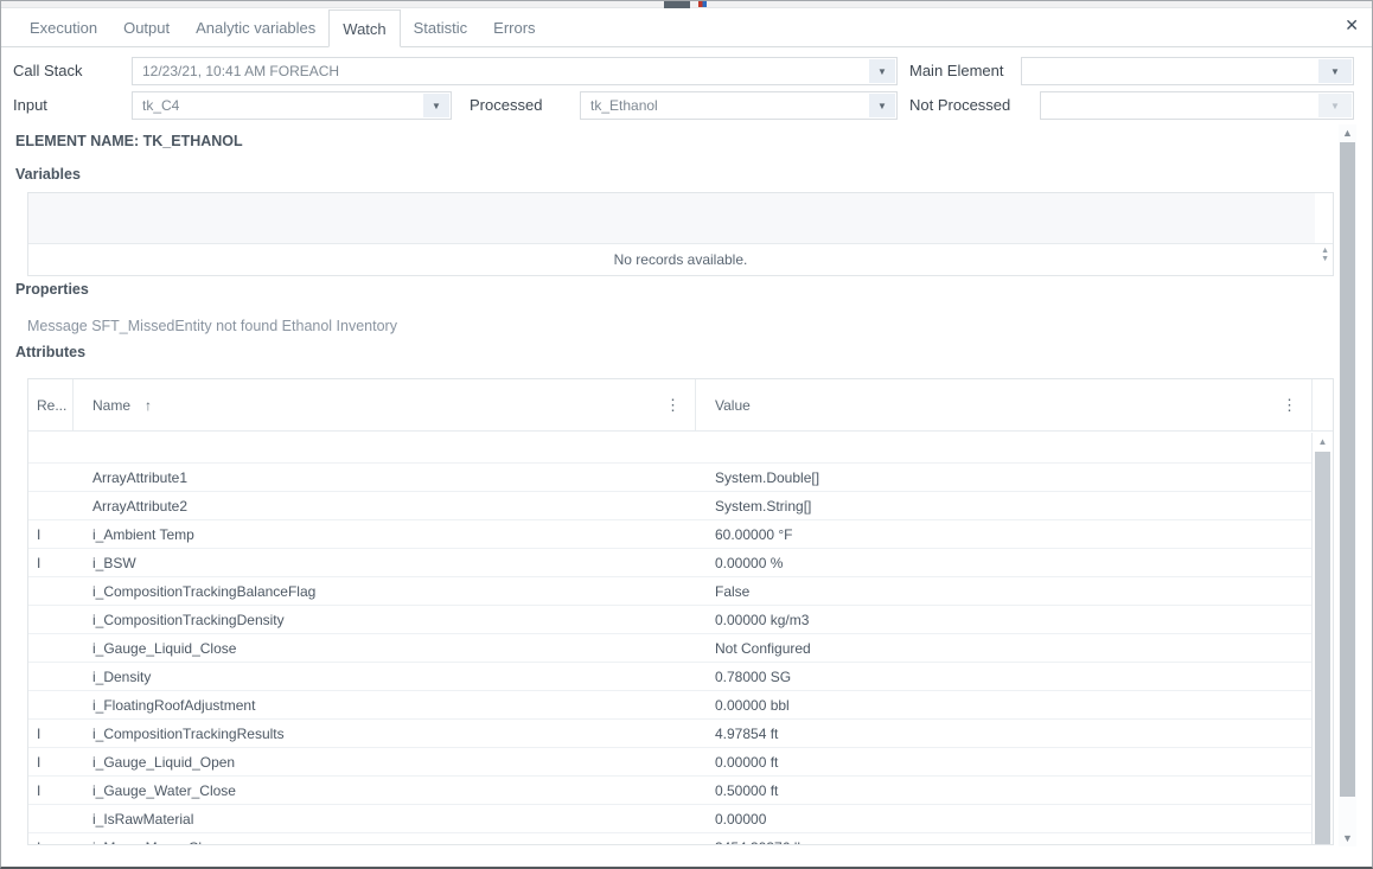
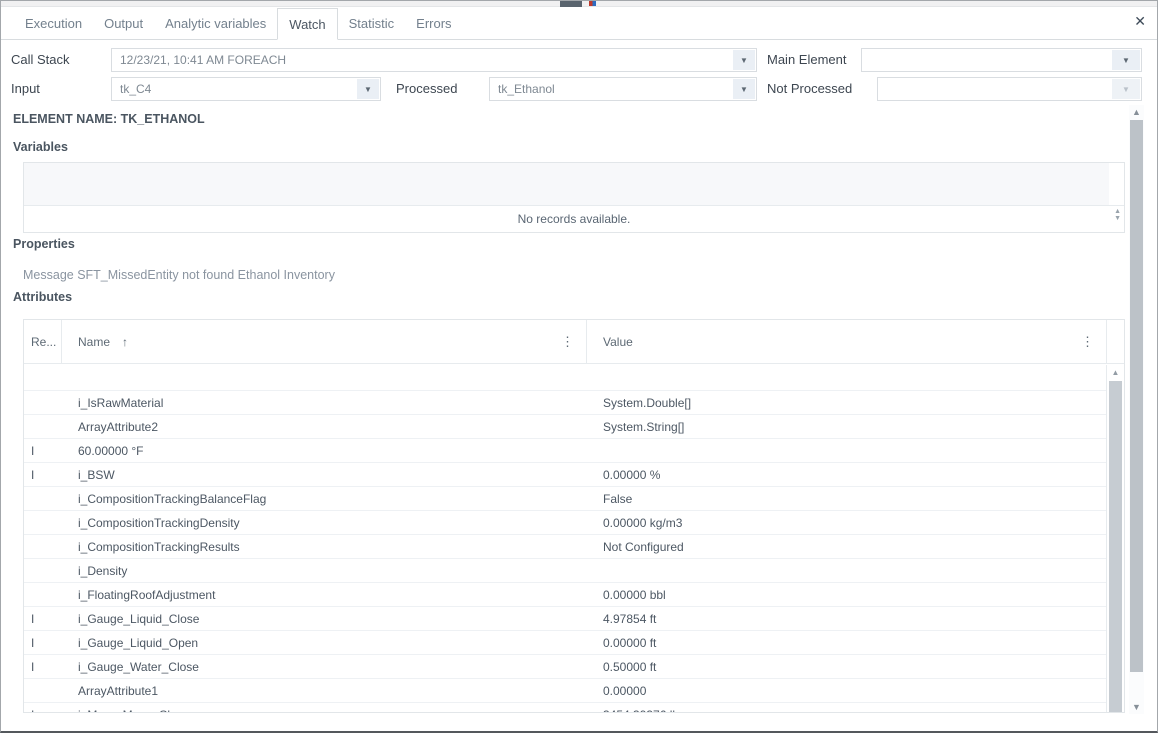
  Execution
  Output
  Analytic variables
  Watch
  Statistic
  Errors
  ✕
  Call Stack
  12/23/21, 10:41 AM FOREACH
  ▼
  Main Element
  ▼
  Input
  tk_C4
  ▼
  Processed
  tk_Ethanol
  ▼
  Not Processed
  ▼
  ELEMENT NAME: TK_ETHANOL
  Variables
  No records available.
  Properties
  Message SFT_MissedEntity not found Ethanol Inventory
  Attributes
  Re...
  Name
  ↑
  ⋮
  Value
  ⋮
- ArrayAttribute1
+ i_IsRawMaterial
  System.Double[]
  ArrayAttribute2
  System.String[]
  I
- i_Ambient Temp
  60.00000 °F
  I
  i_BSW
  0.00000 %
  i_CompositionTrackingBalanceFlag
  False
  i_CompositionTrackingDensity
  0.00000 kg/m3
- i_Gauge_Liquid_Close
+ i_CompositionTrackingResults
  Not Configured
  i_Density
- 0.78000 SG
  i_FloatingRoofAdjustment
  0.00000 bbl
  I
- i_CompositionTrackingResults
+ i_Gauge_Liquid_Close
  4.97854 ft
  I
  i_Gauge_Liquid_Open
  0.00000 ft
  I
  i_Gauge_Water_Close
  0.50000 ft
- i_IsRawMaterial
+ ArrayAttribute1
  0.00000
  ▲
  ▲
  ▼
